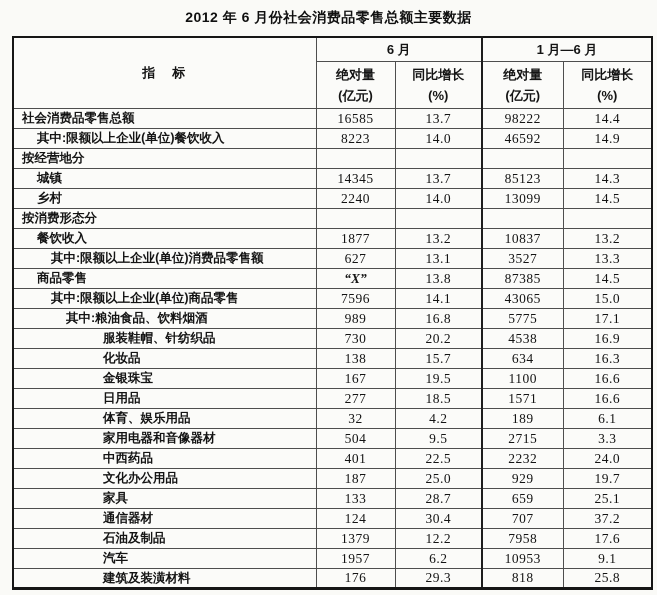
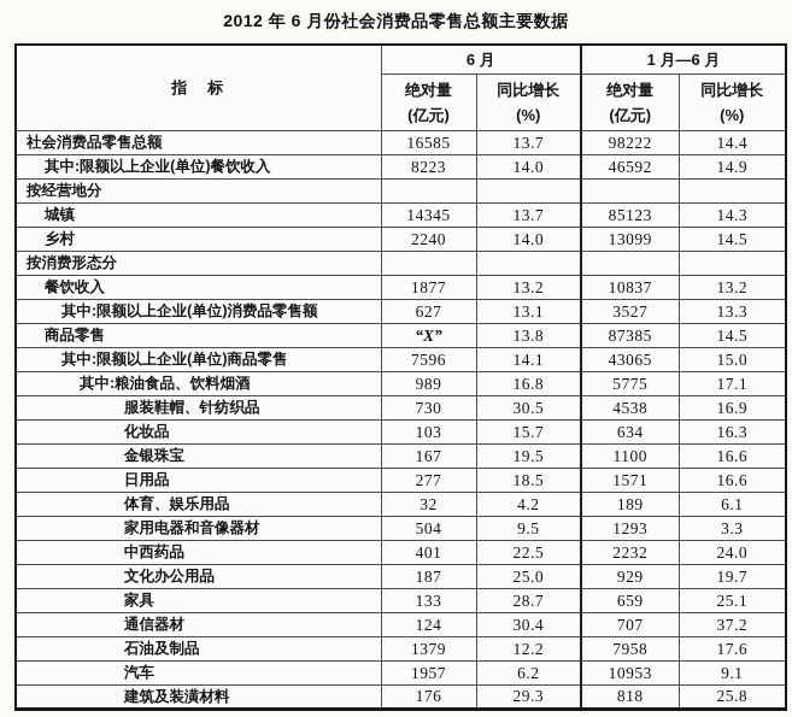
  2012 年 6 月份社会消费品零售总额主要数据
  指 标	6 月	1 月—6 月
  绝对量 (亿元)	同比增长 (%)	绝对量 (亿元)	同比增长 (%)
  社会消费品零售总额	16585	13.7	98222	14.4
  其中:限额以上企业(单位)餐饮收入	8223	14.0	46592	14.9
  按经营地分
  城镇	14345	13.7	85123	14.3
  乡村	2240	14.0	13099	14.5
  按消费形态分
  餐饮收入	1877	13.2	10837	13.2
  其中:限额以上企业(单位)消费品零售额	627	13.1	3527	13.3
  商品零售	“X”	13.8	87385	14.5
  其中:限额以上企业(单位)商品零售	7596	14.1	43065	15.0
  其中:粮油食品、饮料烟酒	989	16.8	5775	17.1
- 服装鞋帽、针纺织品	730	20.2	4538	16.9
+ 服装鞋帽、针纺织品	730	30.5	4538	16.9
- 化妆品	138	15.7	634	16.3
+ 化妆品	103	15.7	634	16.3
  金银珠宝	167	19.5	1100	16.6
  日用品	277	18.5	1571	16.6
  体育、娱乐用品	32	4.2	189	6.1
- 家用电器和音像器材	504	9.5	2715	3.3
+ 家用电器和音像器材	504	9.5	1293	3.3
  中西药品	401	22.5	2232	24.0
  文化办公用品	187	25.0	929	19.7
  家具	133	28.7	659	25.1
  通信器材	124	30.4	707	37.2
  石油及制品	1379	12.2	7958	17.6
  汽车	1957	6.2	10953	9.1
  建筑及装潢材料	176	29.3	818	25.8
